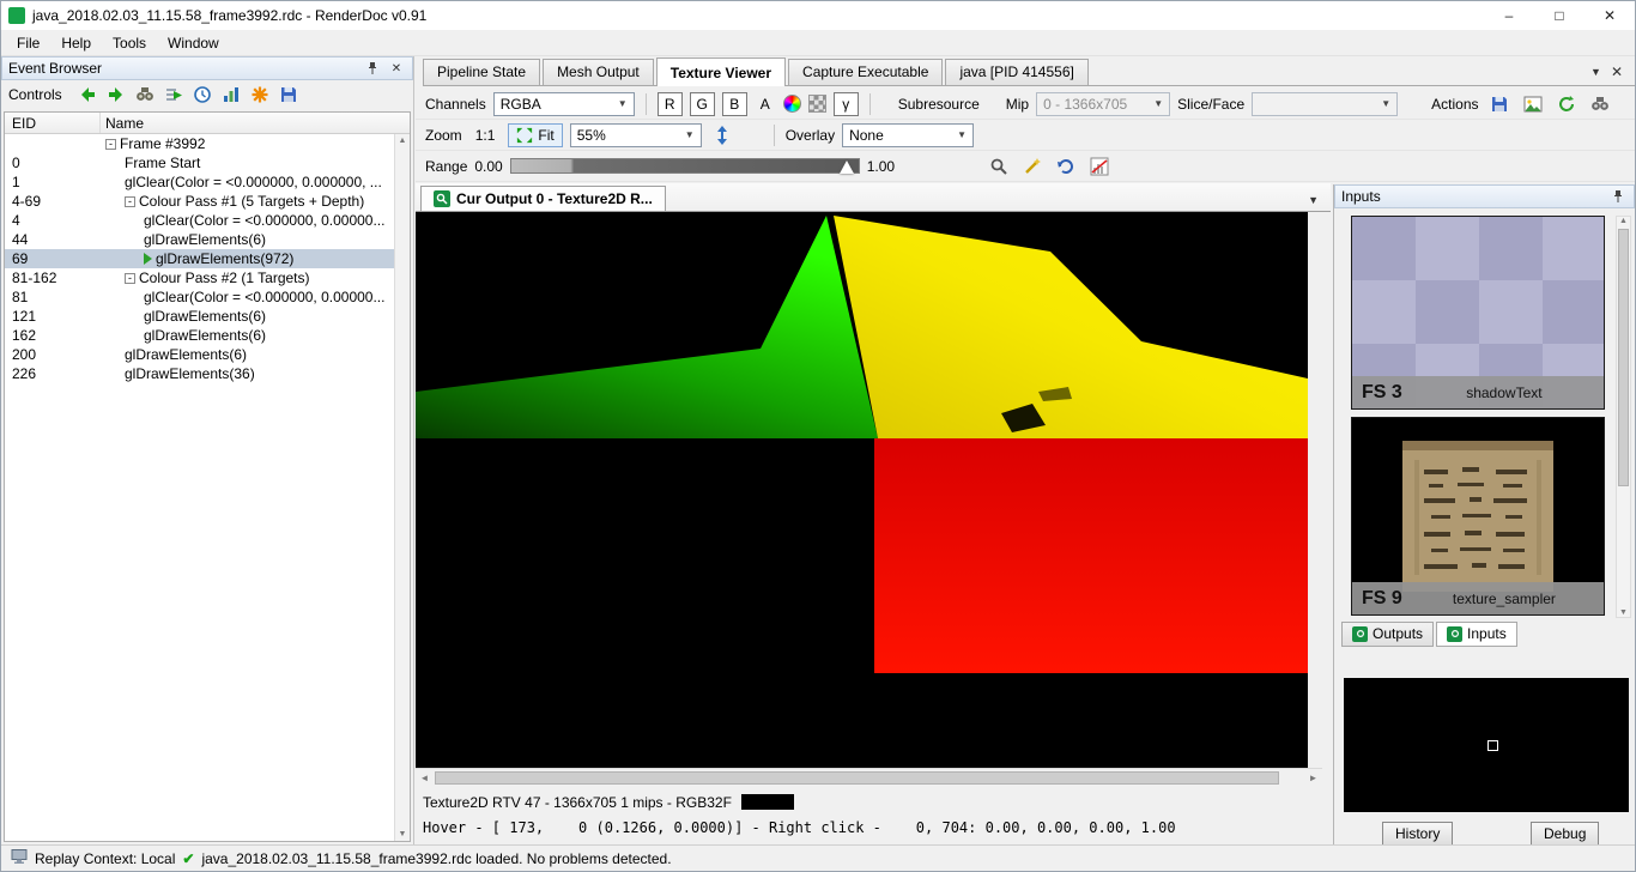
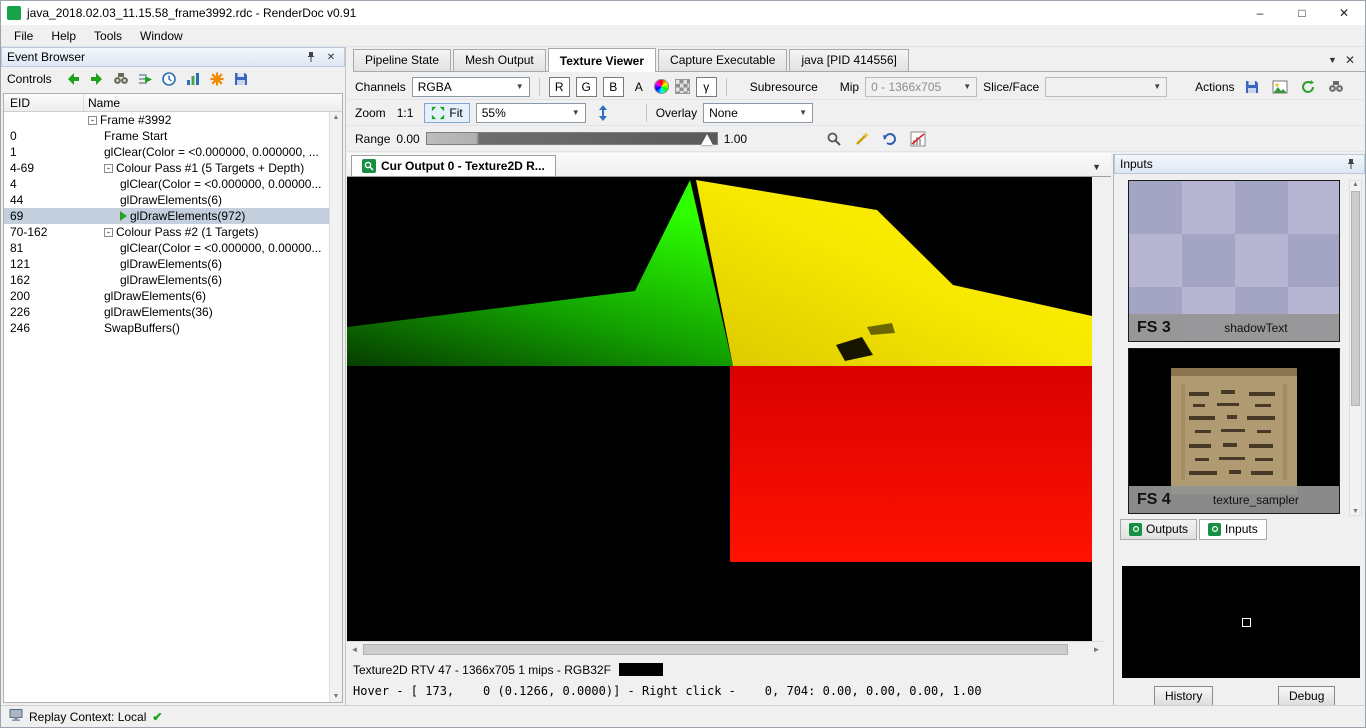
  java_2018.02.03_11.15.58_frame3992.rdc - RenderDoc v0.91
  –
  □
  ✕
  File
  Help
  Tools
  Window
  Event Browser
  ✕
  Controls
  EID
  Name
  -
  Frame #3992
  0
  Frame Start
  1
  glClear(Color = <0.000000, 0.000000, ...
  4-69
  -
  Colour Pass #1 (5 Targets + Depth)
  4
  glClear(Color = <0.000000, 0.00000...
  44
  glDrawElements(6)
  69
  glDrawElements(972)
- 81-162
+ 70-162
  -
  Colour Pass #2 (1 Targets)
  81
  glClear(Color = <0.000000, 0.00000...
  121
  glDrawElements(6)
  162
  glDrawElements(6)
  200
  glDrawElements(6)
  226
  glDrawElements(36)
+ 246
+ SwapBuffers()
  Pipeline State
  Mesh Output
  Texture Viewer
  Capture Executable
  java [PID 414556]
  ▼
  ✕
  Channels
  RGBA
  ▼
  R
  G
  B
  A
  γ
  Subresource
  Mip
  0 - 1366x705
  ▼
  Slice/Face
  ▼
  Actions
  Zoom
  1:1
  Fit
  55%
  ▼
  Overlay
  None
  ▼
  Range
  0.00
  1.00
  Cur Output 0 - Texture2D R...
  ▼
  ◄
  ►
  Texture2D RTV 47 - 1366x705 1 mips - RGB32F
  Hover - [ 173, 0 (0.1266, 0.0000)] - Right click - 0, 704: 0.00, 0.00, 0.00, 1.00
  Inputs
  FS 3
  shadowText
- FS 9
+ FS 4
  texture_sampler
  Outputs
  Inputs
  History
  Debug
  Replay Context: Local
  ✔
- java_2018.02.03_11.15.58_frame3992.rdc loaded. No problems detected.
